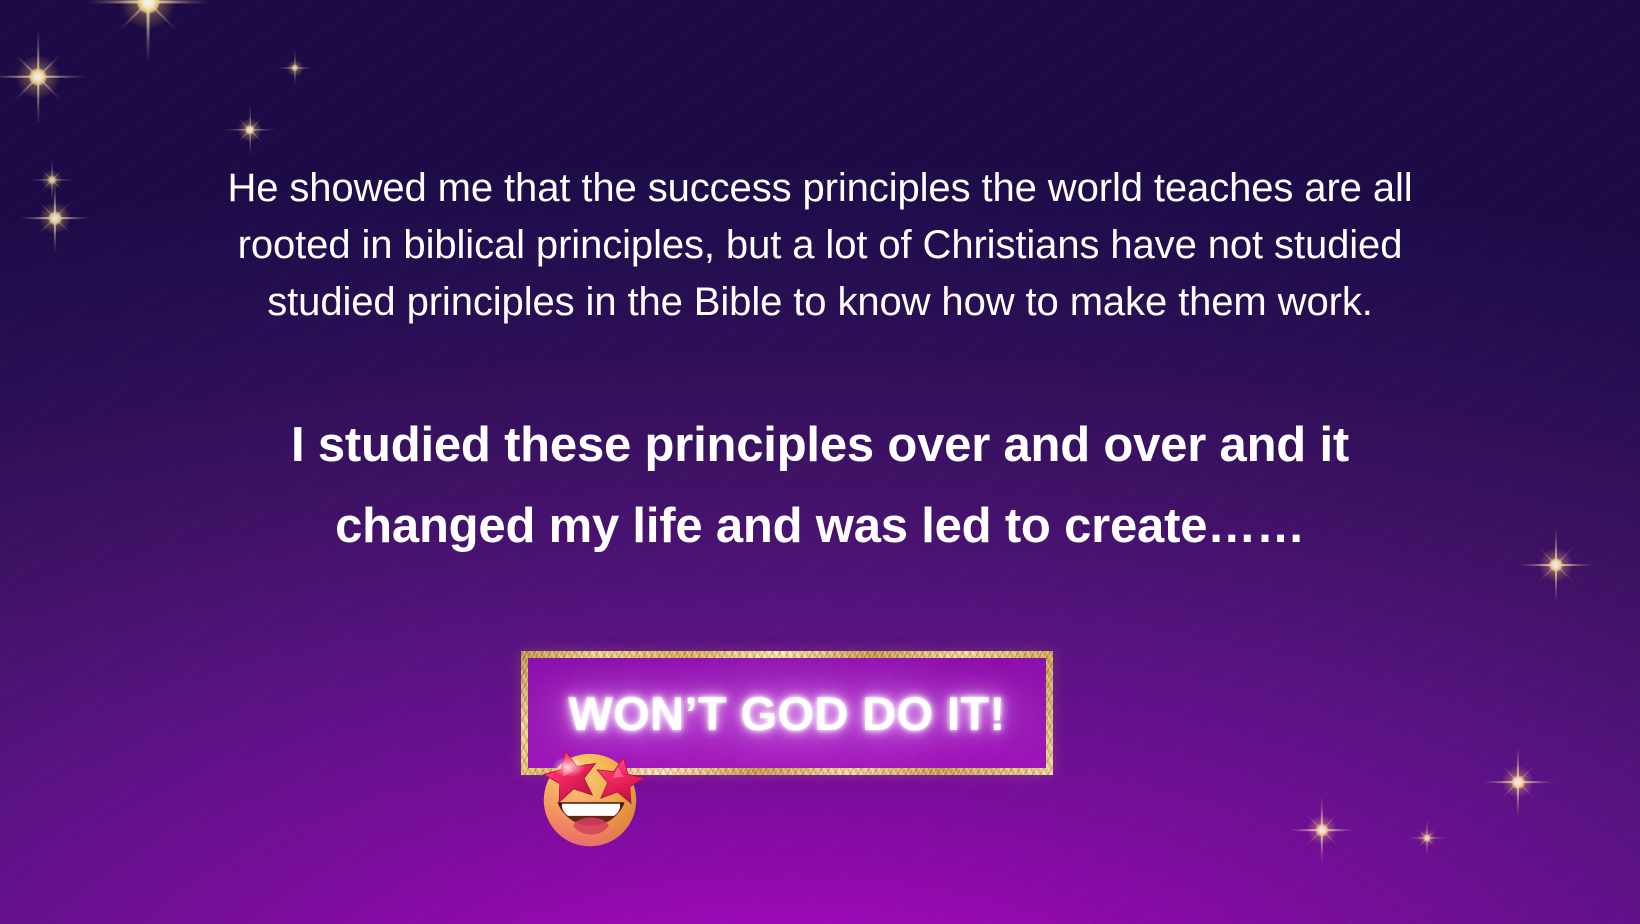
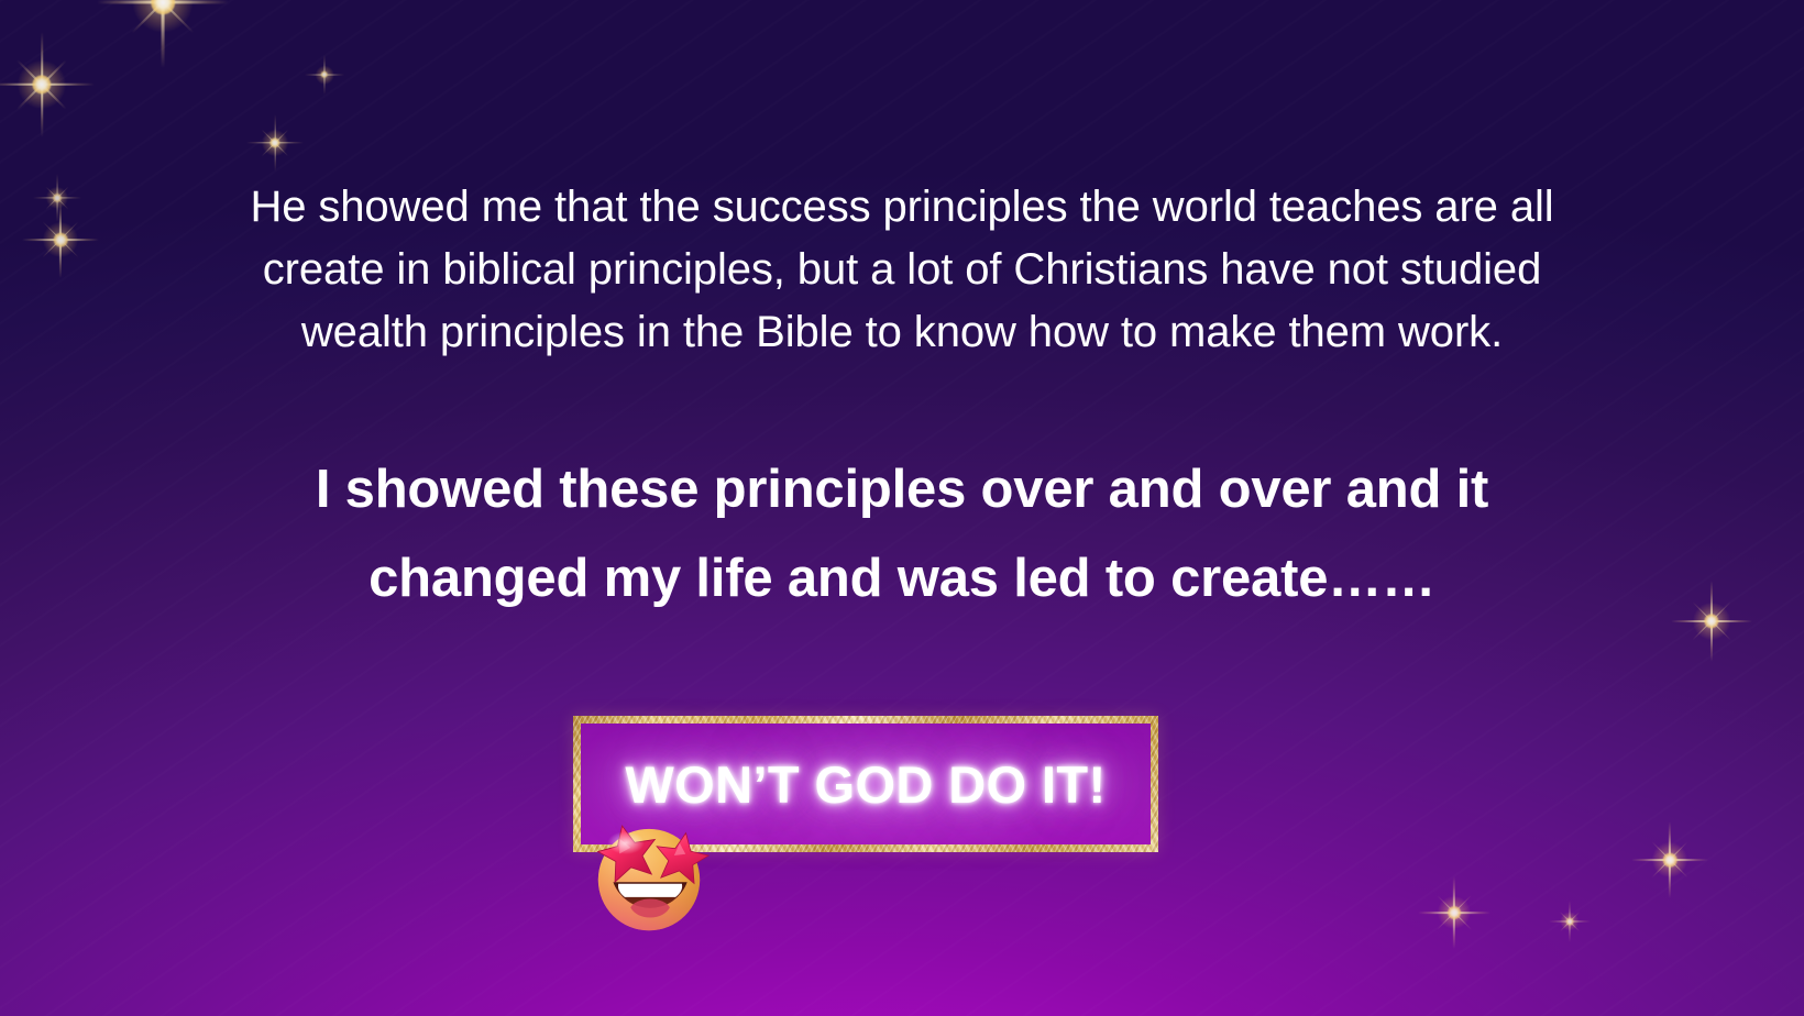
  He showed me that the success principles the world teaches are all
- rooted in biblical principles, but a lot of Christians have not studied
+ create in biblical principles, but a lot of Christians have not studied
- studied principles in the Bible to know how to make them work.
+ wealth principles in the Bible to know how to make them work.
- I studied these principles over and over and it
+ I showed these principles over and over and it
  changed my life and was led to create……
  WON’T GOD DO IT!
